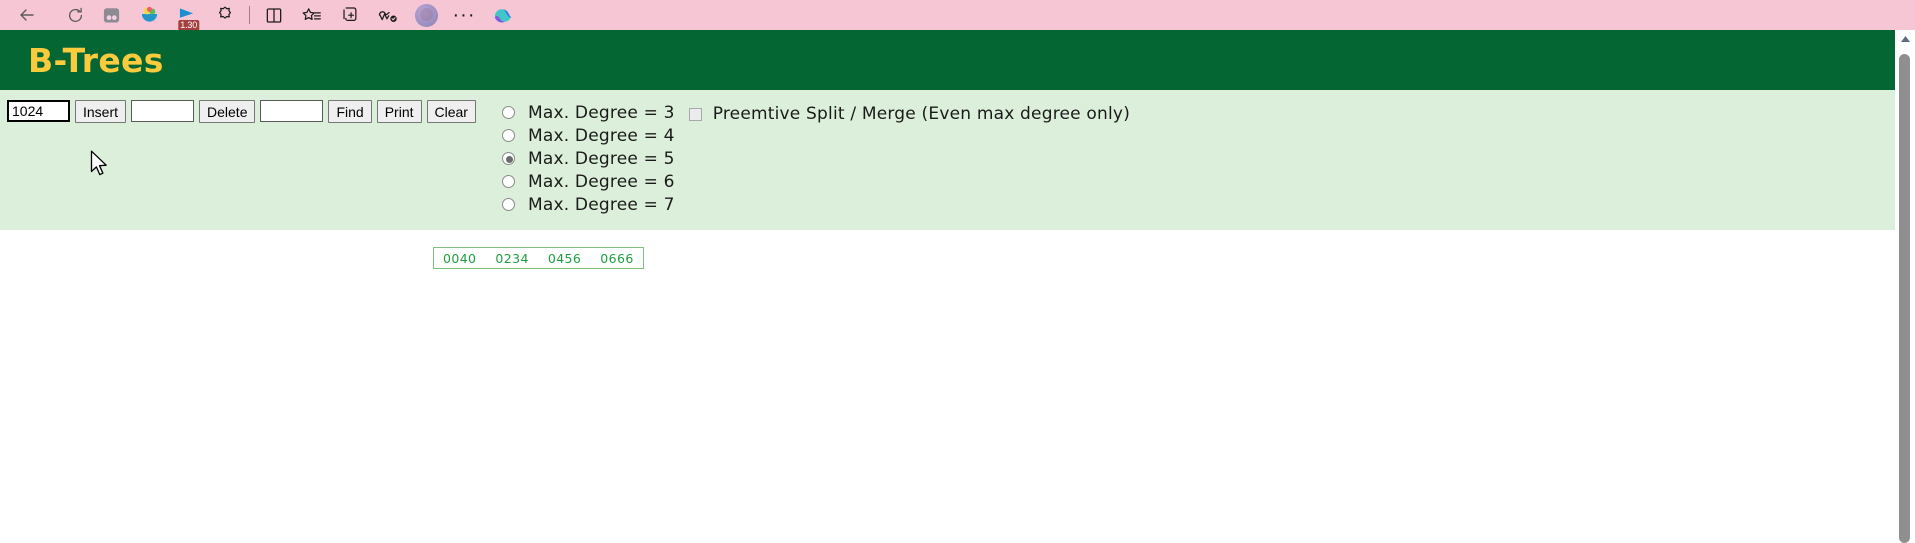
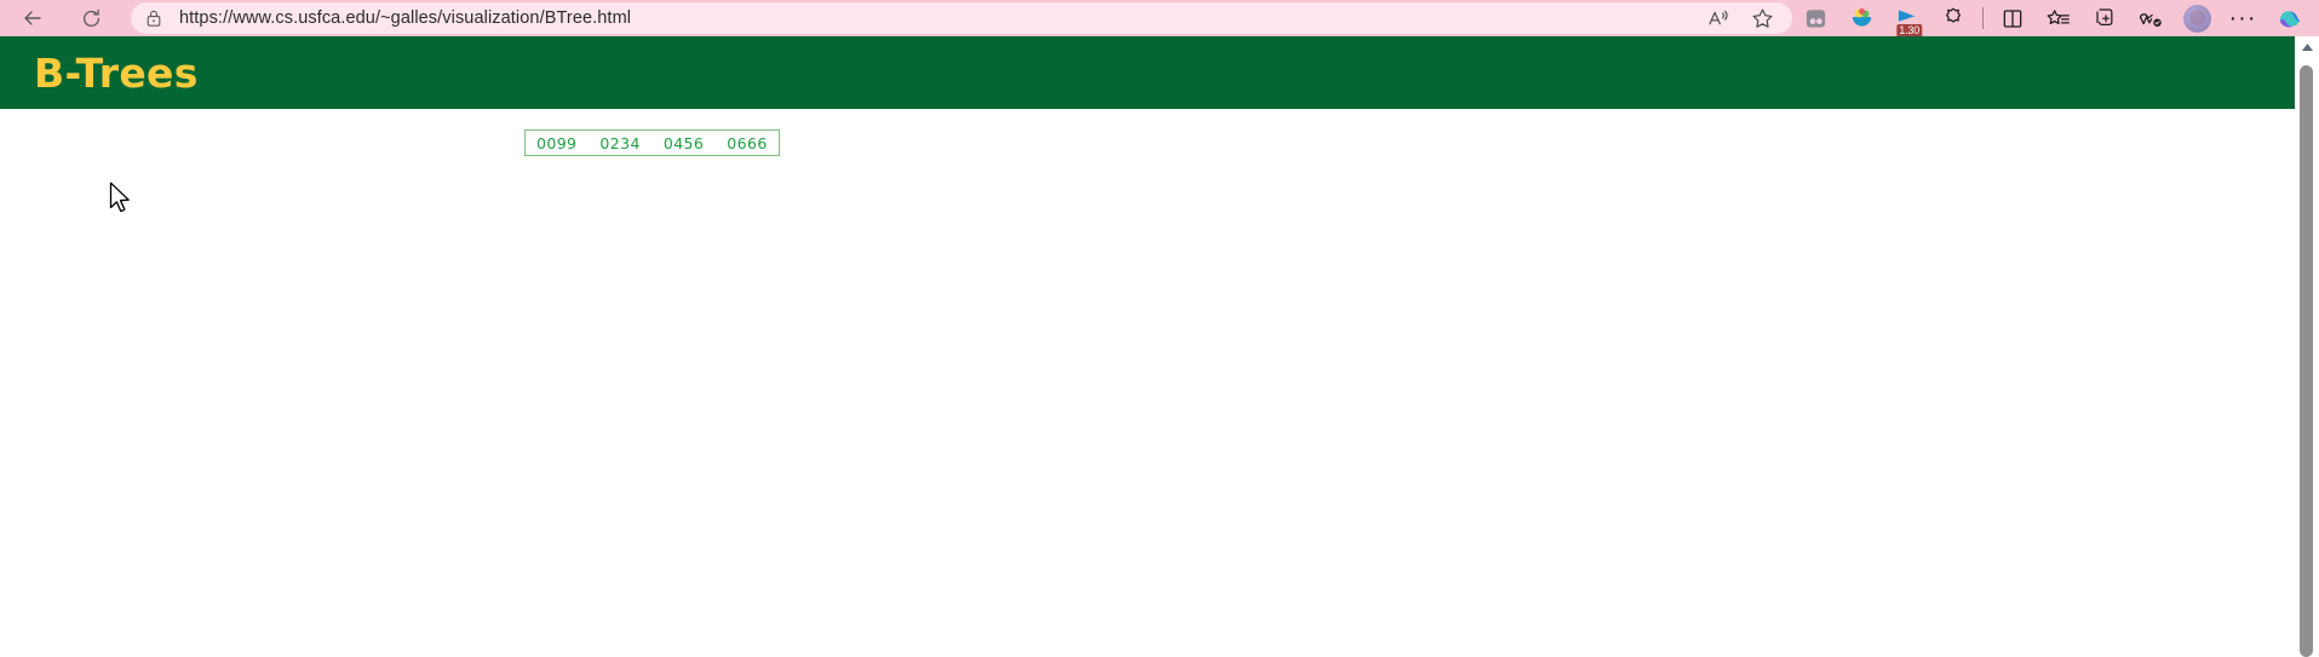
+ https://www.cs.usfca.edu/~galles/visualization/BTree.html
  1.30
  ···
  B-Trees
- 1024
- Insert
- Delete
- Find
- Print
- Clear
- Max. Degree = 3
- Max. Degree = 4
- Max. Degree = 5
- Max. Degree = 6
- Max. Degree = 7
- Preemtive Split / Merge (Even max degree only)
- 0040
+ 0099
  0234
  0456
  0666
